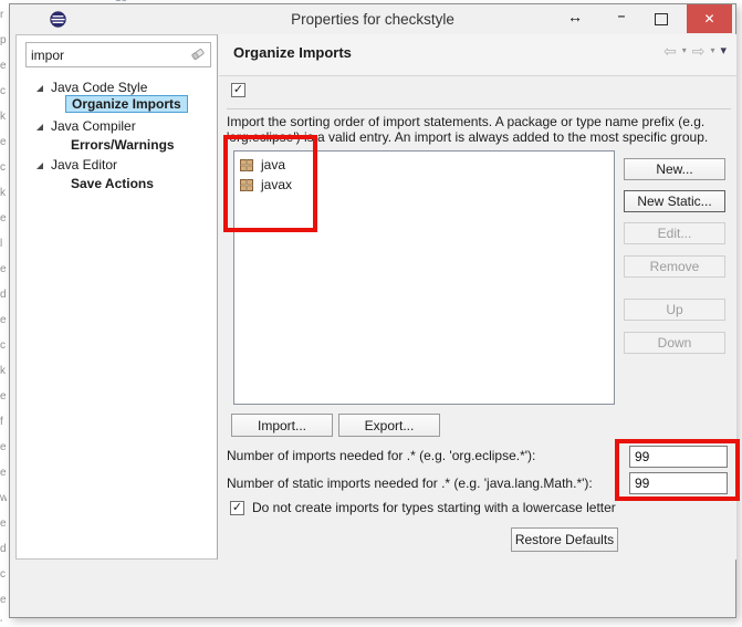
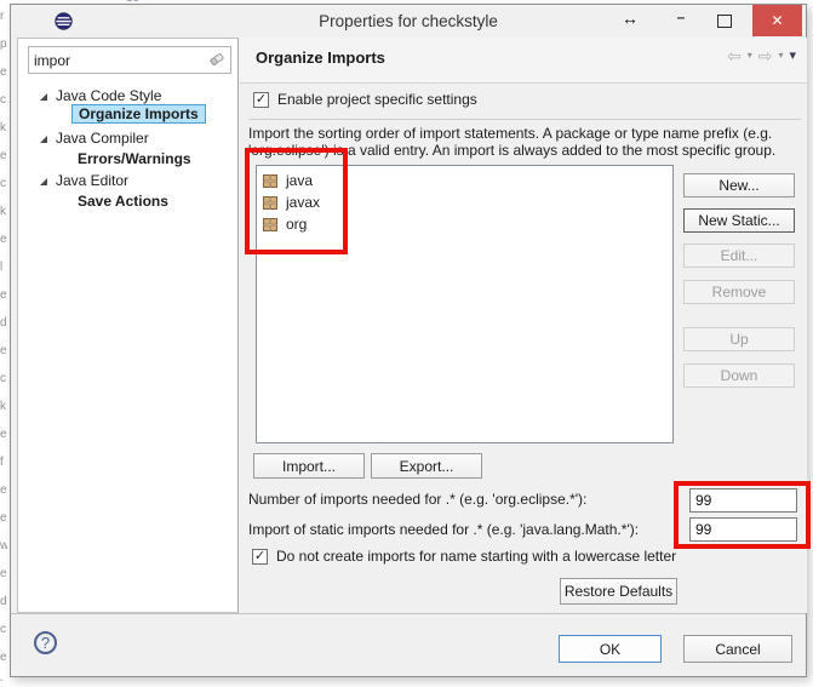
  r p e ck e ck e le d e ck e f e e w e d c e
  Properties for checkstyle
  ↔
  –
  ✕
  impor
  Java Code Style
  Organize Imports
  Java Compiler
  Errors/Warnings
  Java Editor
  Save Actions
  Organize Imports
  ⇦
  ▾
  ⇨
  ▾
  ▾
  ✓
+ Enable project specific settings
  Import the sorting order of import statements. A package or type name prefix (e.g. 'org.eclipse') is a valid entry. An import is always added to the most specific group.
  java
  javax
+ org
  New...
  New Static...
  Edit...
  Remove
  Up
  Down
  Import...
  Export...
  Number of imports needed for .* (e.g. 'org.eclipse.*'):
  99
- Number of static imports needed for .* (e.g. 'java.lang.Math.*'):
+ Import of static imports needed for .* (e.g. 'java.lang.Math.*'):
  99
  ✓
- Do not create imports for types starting with a lowercase letter
+ Do not create imports for name starting with a lowercase letter
  Restore Defaults
+ ?
+ OK
+ Cancel
